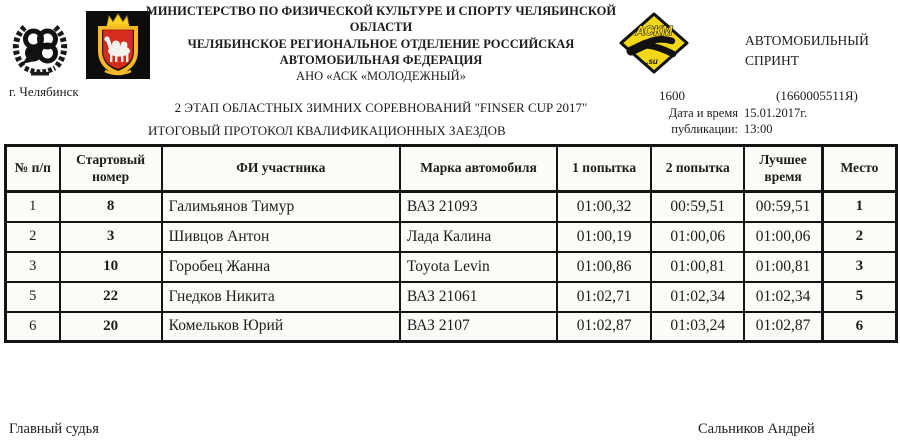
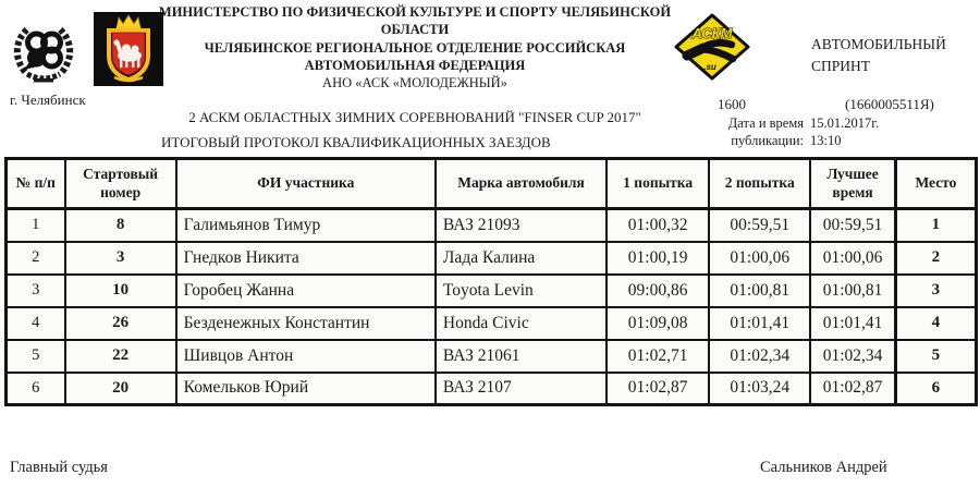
  АСКМ
  .su
  МИНИСТЕРСТВО ПО ФИЗИЧЕСКОЙ КУЛЬТУРЕ И СПОРТУ ЧЕЛЯБИНСКОЙ ОБЛАСТИ
  ЧЕЛЯБИНСКОЕ РЕГИОНАЛЬНОЕ ОТДЕЛЕНИЕ РОССИЙСКАЯ АВТОМОБИЛЬНАЯ ФЕДЕРАЦИЯ
  АНО «АСК «МОЛОДЕЖНЫЙ»
- 2 ЭТАП ОБЛАСТНЫХ ЗИМНИХ СОРЕВНОВАНИЙ "FINSER CUP 2017"
+ 2 АСКМ ОБЛАСТНЫХ ЗИМНИХ СОРЕВНОВАНИЙ "FINSER CUP 2017"
  ИТОГОВЫЙ ПРОТОКОЛ КВАЛИФИКАЦИОННЫХ ЗАЕЗДОВ
  г. Челябинск
  АВТОМОБИЛЬНЫЙ СПРИНТ
  1600
  (1660005511Я)
  Дата и время
  публикации:
  15.01.2017г.
- 13:00
+ 13:10
  № п/п	Стартовый номер	ФИ участника	Марка автомобиля	1 попытка	2 попытка	Лучшее время	Место
  1	8	Галимьянов Тимур	ВАЗ 21093	01:00,32	00:59,51	00:59,51	1
- 2	3	Шивцов Антон	Лада Калина	01:00,19	01:00,06	01:00,06	2
+ 2	3	Гнедков Никита	Лада Калина	01:00,19	01:00,06	01:00,06	2
- 3	10	Горобец Жанна	Toyota Levin	01:00,86	01:00,81	01:00,81	3
+ 3	10	Горобец Жанна	Toyota Levin	09:00,86	01:00,81	01:00,81	3
+ 4	26	Безденежных Константин	Honda Civic	01:09,08	01:01,41	01:01,41	4
- 5	22	Гнедков Никита	ВАЗ 21061	01:02,71	01:02,34	01:02,34	5
+ 5	22	Шивцов Антон	ВАЗ 21061	01:02,71	01:02,34	01:02,34	5
  6	20	Комельков Юрий	ВАЗ 2107	01:02,87	01:03,24	01:02,87	6
  Главный судья
  Сальников Андрей
